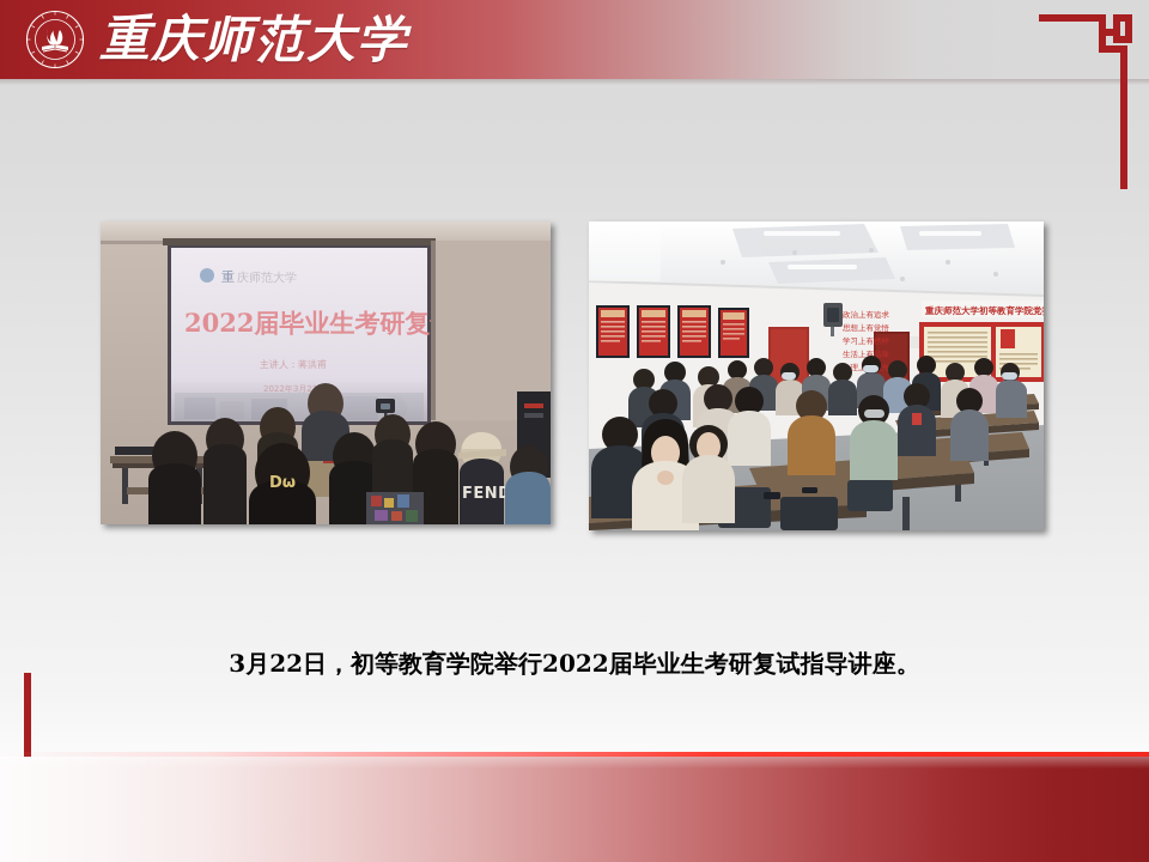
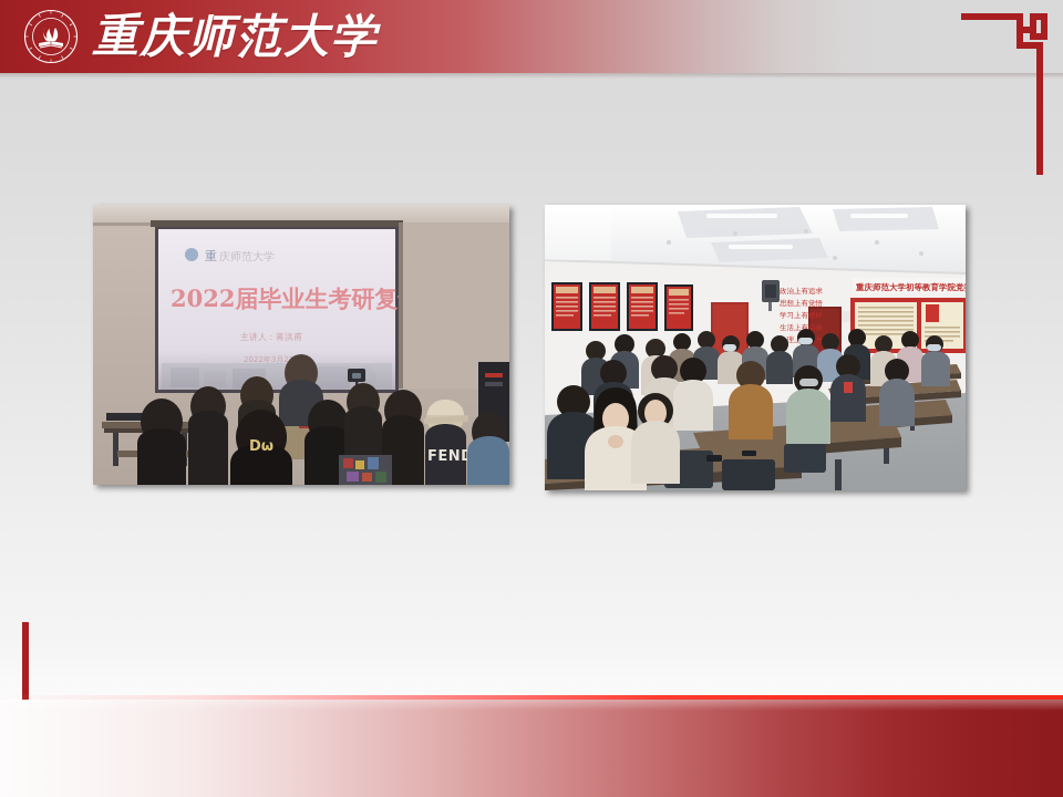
  重庆师范大学
  重
  庆师范大学
  2022届毕业生考研复
  主讲人：蒋洪甫
  2022年3月2
  Dω
  FEND
  政治上有追求
  思想上有觉悟
  学习上有榜样
  生活上有品味
  重庆师范大学初等教育学院党
- 3月22日，初等教育学院举行2022届毕业生考研复试指导讲座。
